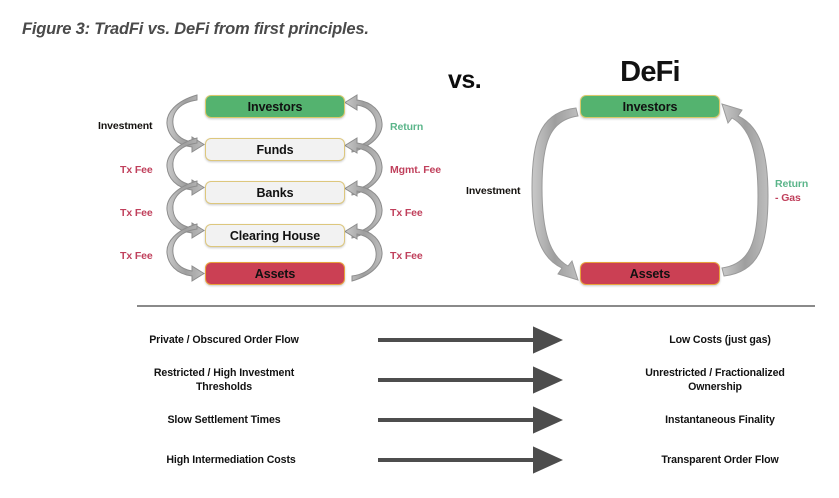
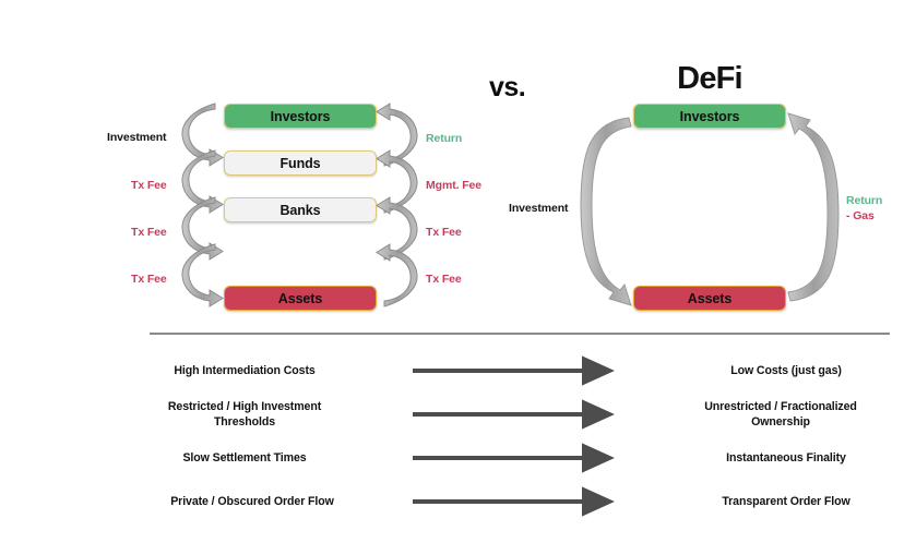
- Figure 3: TradFi vs. DeFi from first principles.
  vs.
  DeFi
  Investors
  Funds
  Banks
- Clearing House
  Assets
  Investment
  Tx Fee
  Tx Fee
  Tx Fee
  Return
  Mgmt. Fee
  Tx Fee
  Tx Fee
  Investors
  Assets
  Investment
  Return
  - Gas
- Private / Obscured Order Flow
+ High Intermediation Costs
  Low Costs (just gas)
  Restricted / High Investment
  Thresholds
  Unrestricted / Fractionalized
  Ownership
  Slow Settlement Times
  Instantaneous Finality
- High Intermediation Costs
+ Private / Obscured Order Flow
  Transparent Order Flow
